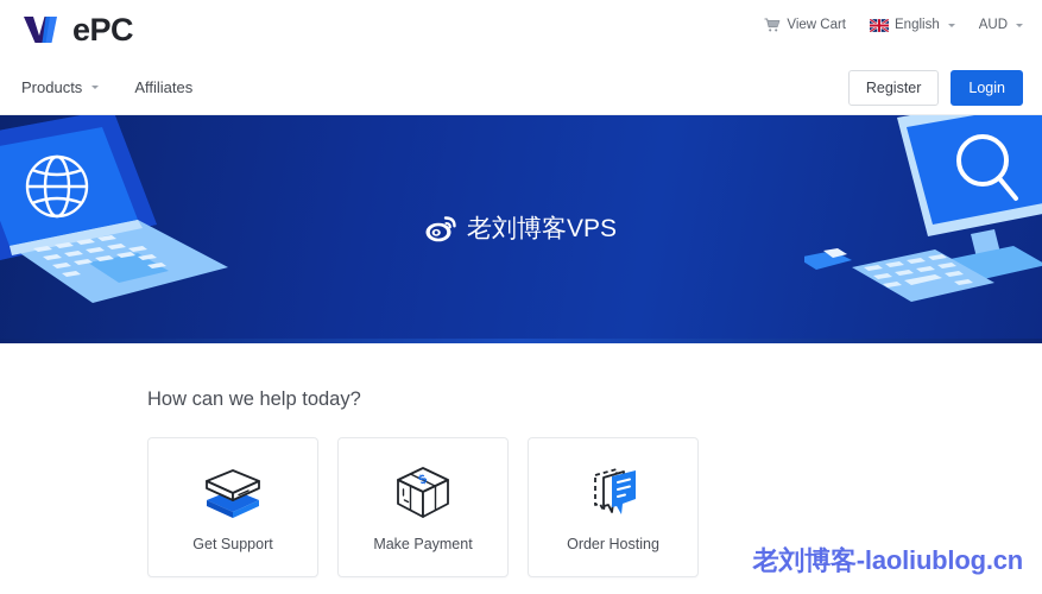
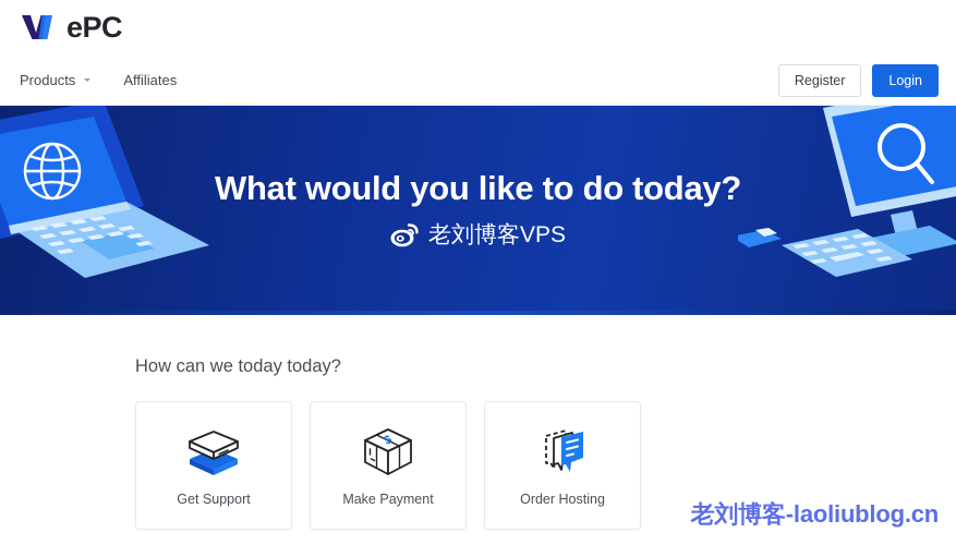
  ePC
- View Cart
- English
- AUD
  Products
  Affiliates
  Register
  Login
+ What would you like to do today?
  老刘博客VPS
- How can we help today?
+ How can we today today?
  Get Support
  Make Payment
  Order Hosting
  老刘博客-laoliublog.cn
